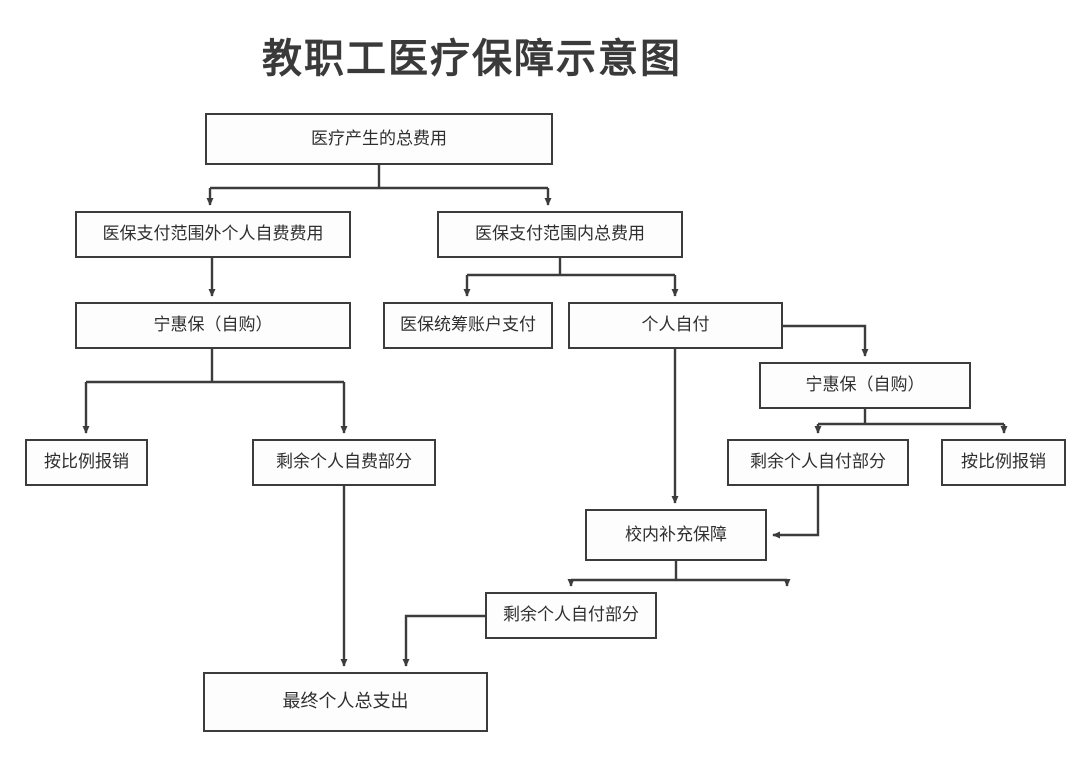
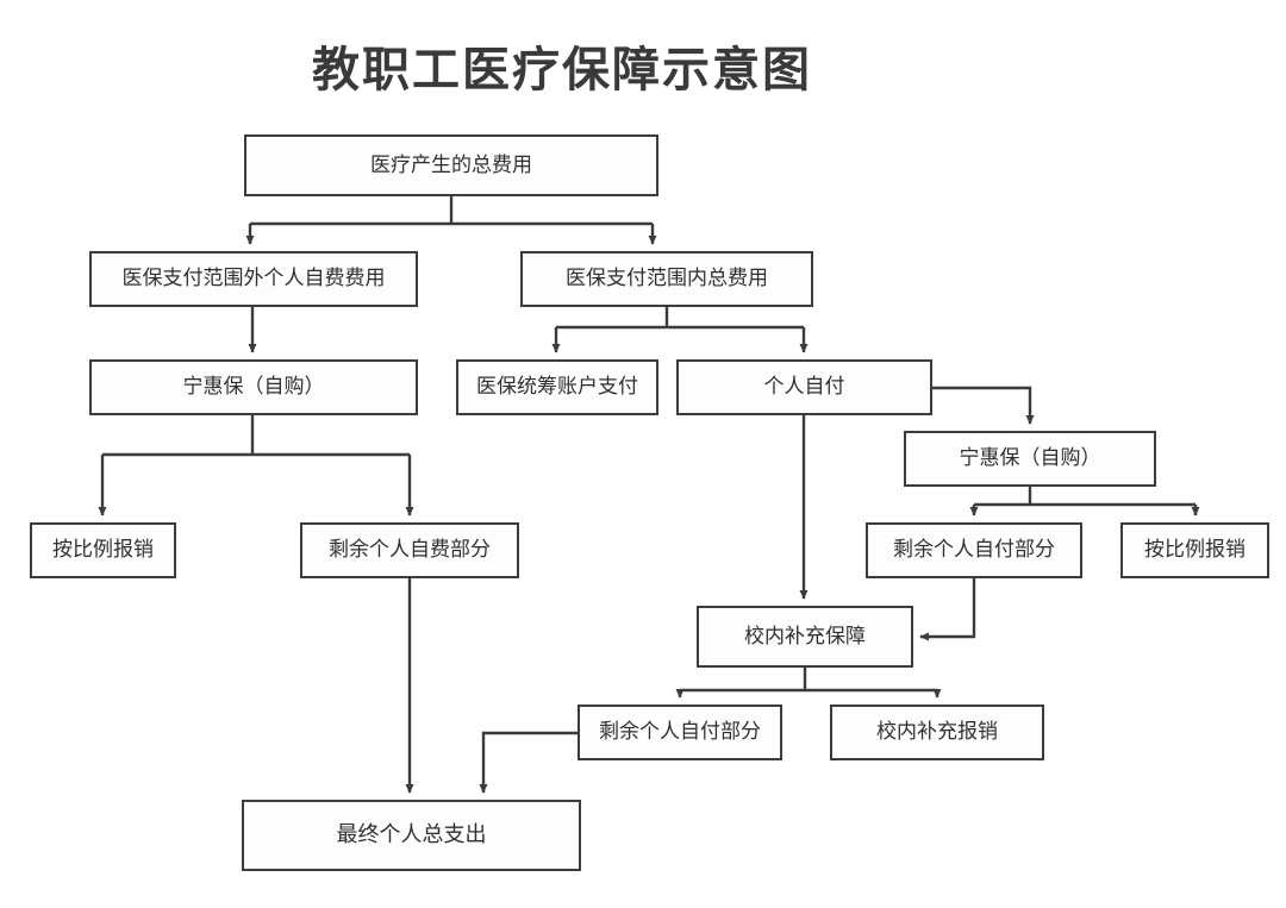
  教职工医疗保障示意图
  医疗产生的总费用
  医保支付范围外个人自费费用
  医保支付范围内总费用
  宁惠保（自购）
  医保统筹账户支付
  个人自付
  宁惠保（自购）
  按比例报销
  剩余个人自费部分
  剩余个人自付部分
  按比例报销
  校内补充保障
  剩余个人自付部分
+ 校内补充报销
  最终个人总支出
